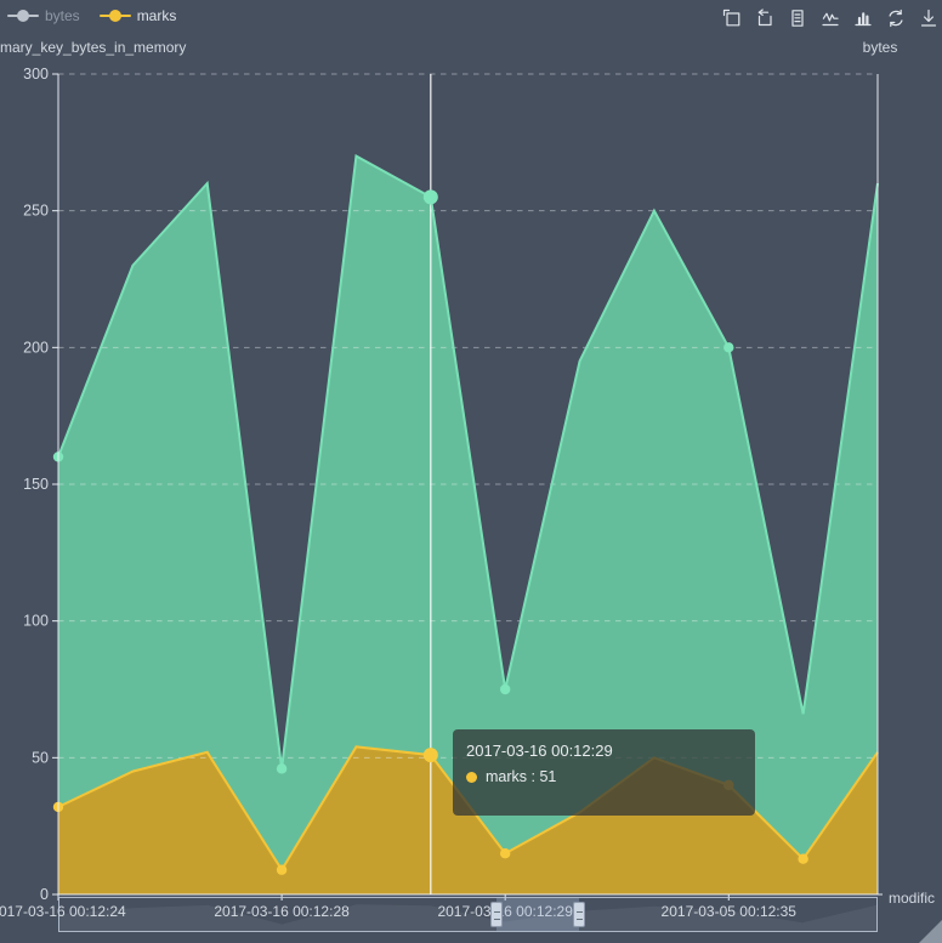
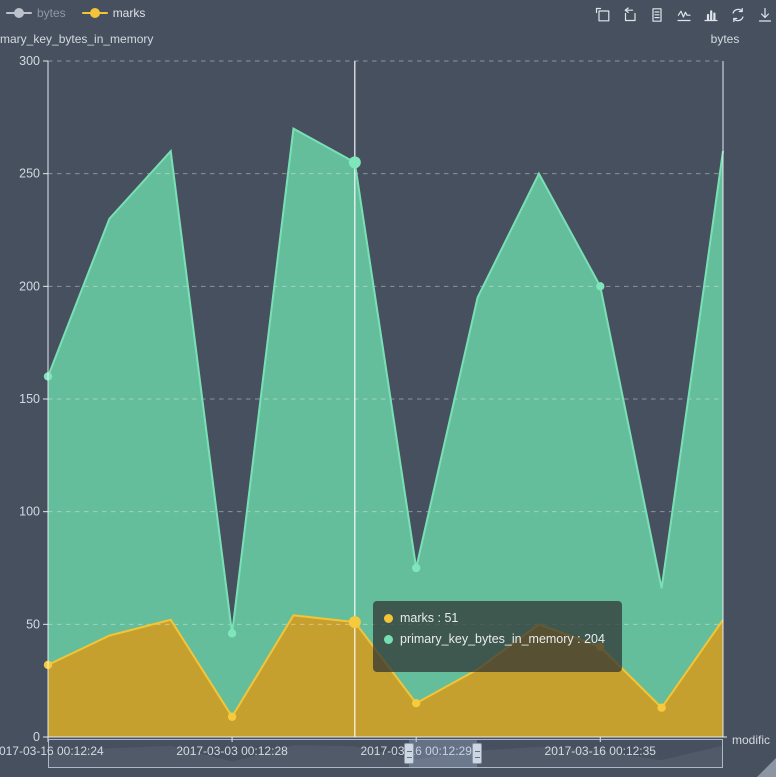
  bytes
  marks
  mary_key_bytes_in_memory
  bytes
  modific
  0
  50
  100
  150
  200
  250
  300
  017-03-16 00:12:24
- 2017-03-16 00:12:28
+ 2017-03-03 00:12:28
  2017-036 00:12:29
- 2017-03-05 00:12:35
+ 2017-03-16 00:12:35
- 2017-03-16 00:12:29
  marks : 51
+ primary_key_bytes_in_memory : 204
